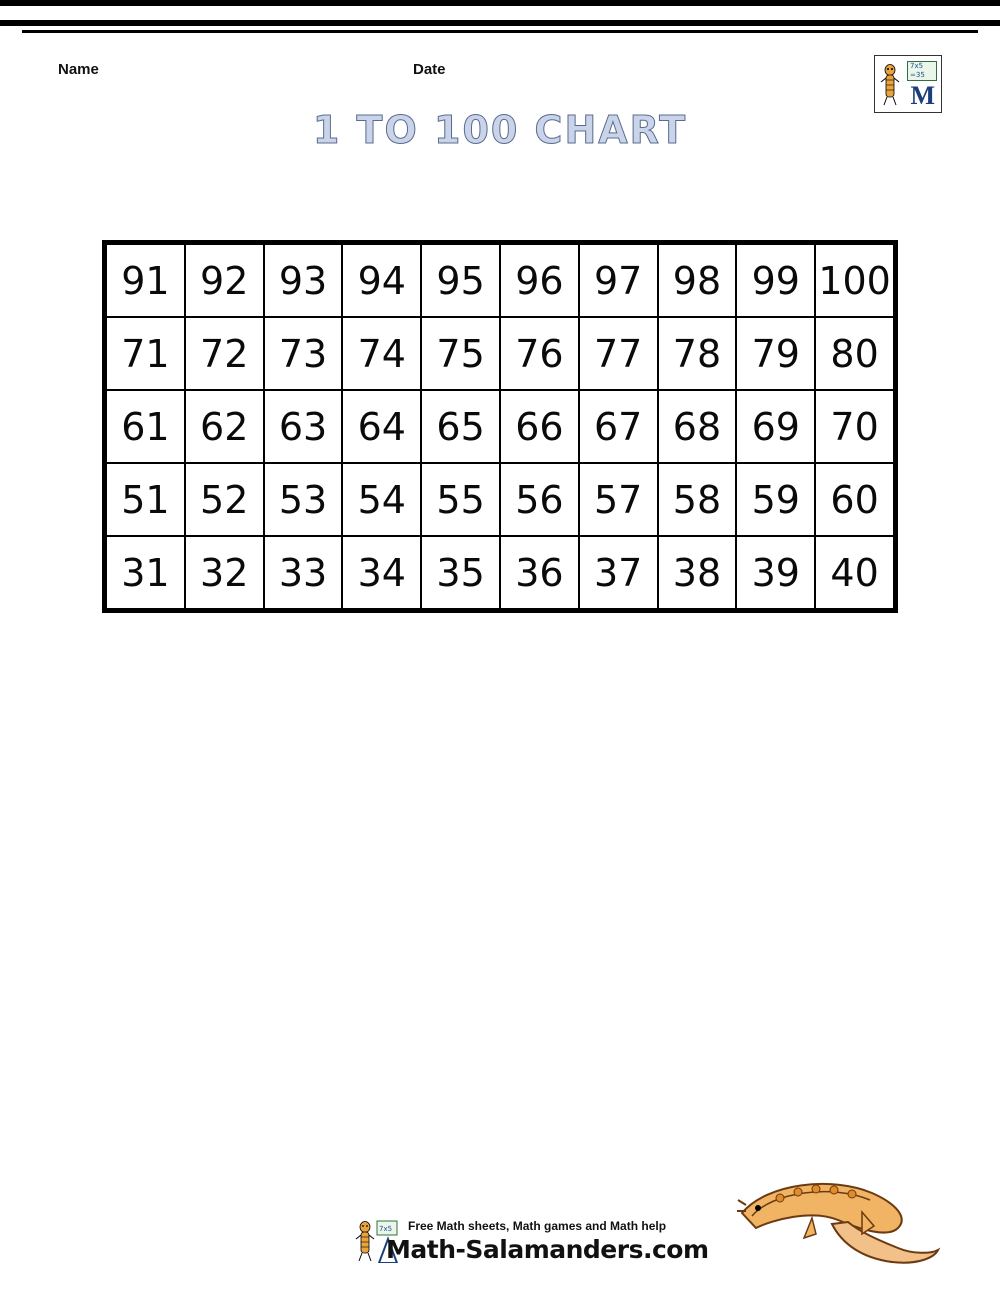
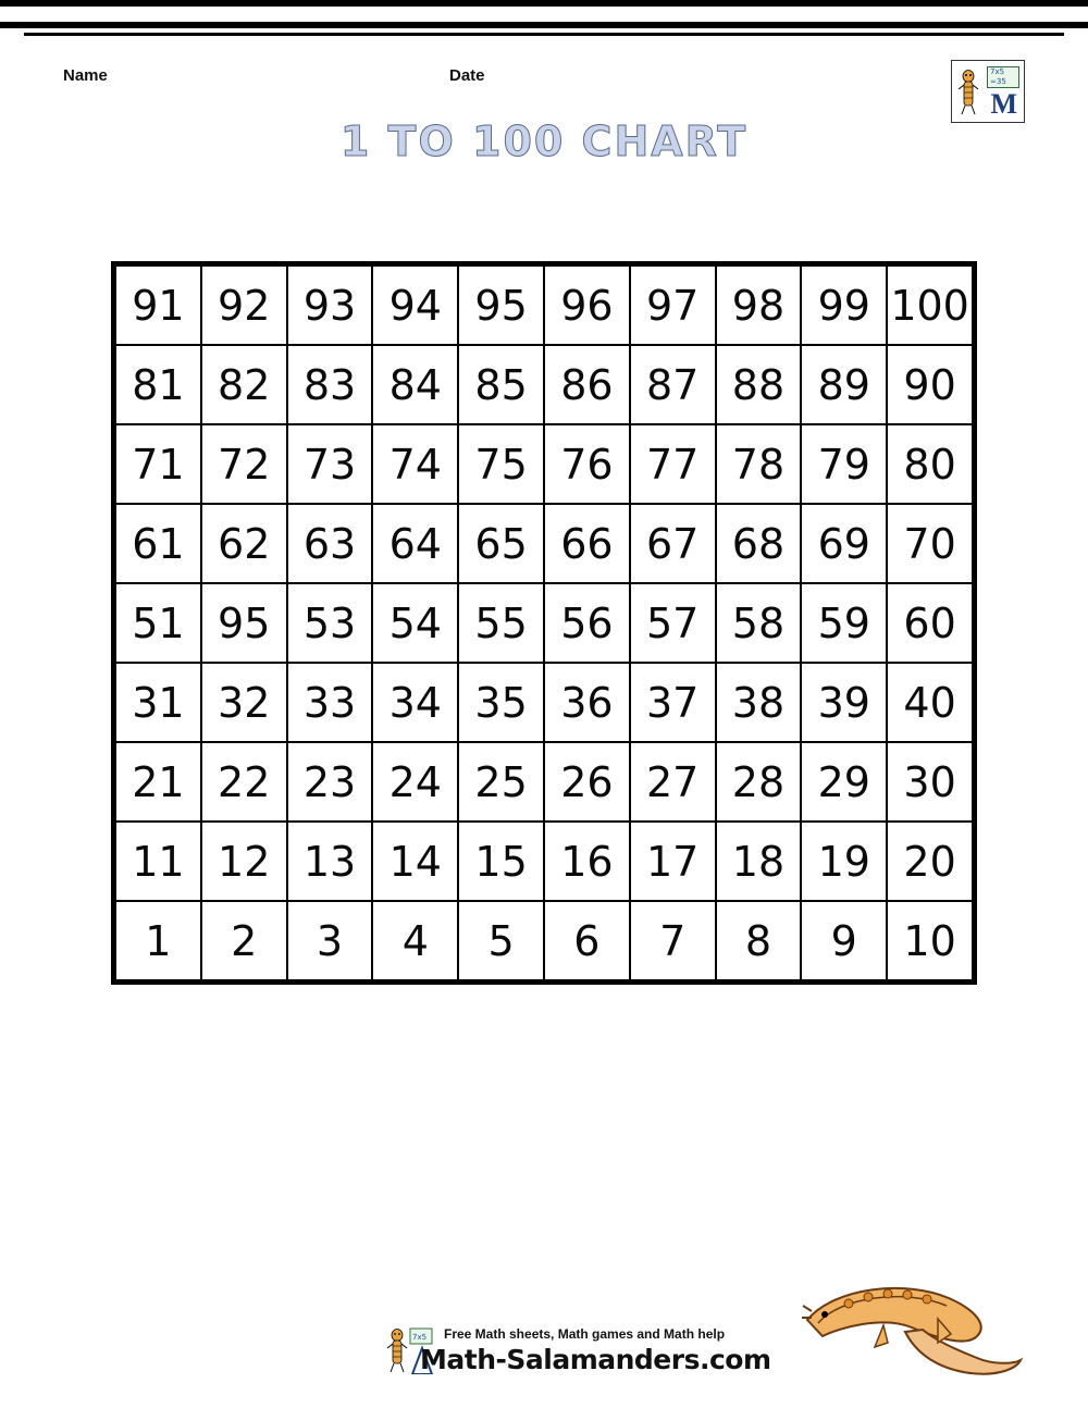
  Name
  Date
  7x5 =35
  M
  1 TO 100 CHART
  91	92	93	94	95	96	97	98	99	100
+ 81	82	83	84	85	86	87	88	89	90
  71	72	73	74	75	76	77	78	79	80
  61	62	63	64	65	66	67	68	69	70
- 51	52	53	54	55	56	57	58	59	60
+ 51	95	53	54	55	56	57	58	59	60
  31	32	33	34	35	36	37	38	39	40
+ 21	22	23	24	25	26	27	28	29	30
+ 11	12	13	14	15	16	17	18	19	20
+ 1	2	3	4	5	6	7	8	9	10
  7x5
  Free Math sheets, Math games and Math help
  Math-Salamanders.com
